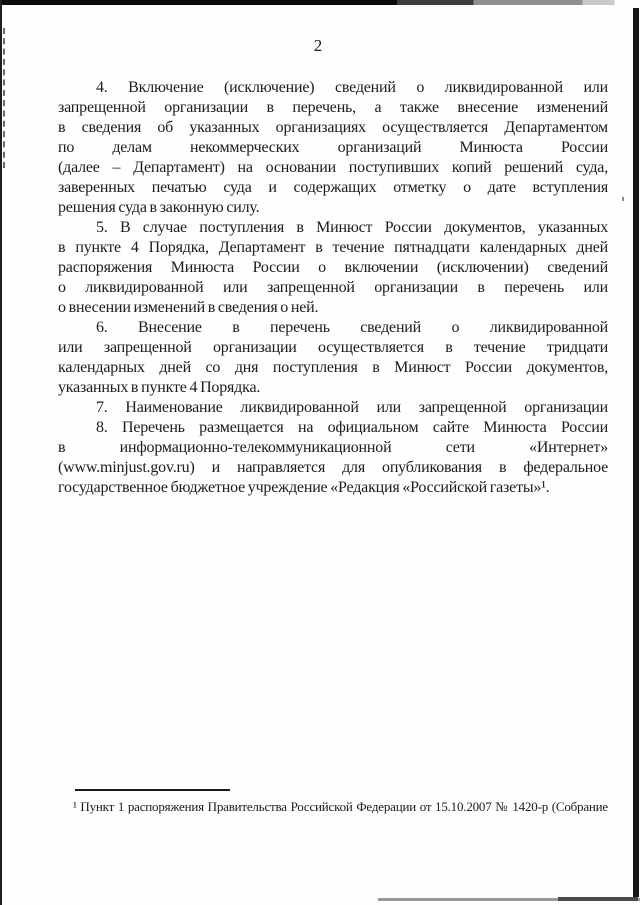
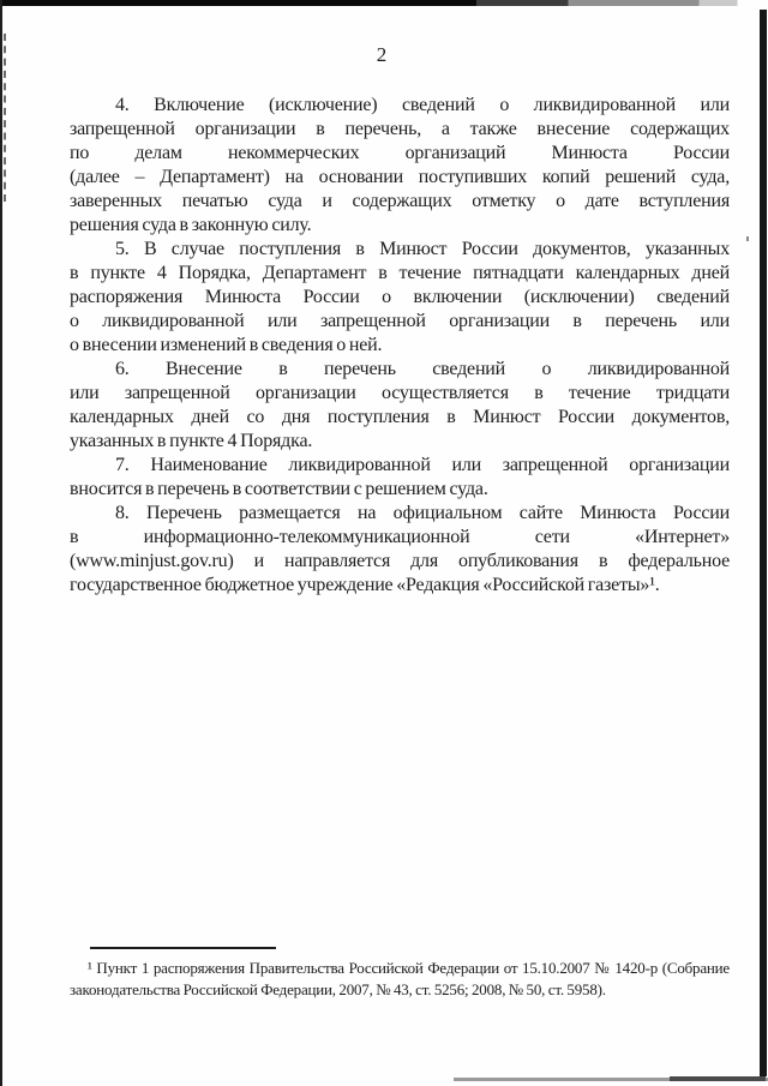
  2
  4. Включение (исключение) сведений о ликвидированной или
- запрещенной организации в перечень, а также внесение изменений
+ запрещенной организации в перечень, а также внесение содержащих
- в сведения об указанных организациях осуществляется Департаментом
  по делам некоммерческих организаций Минюста России
  (далее – Департамент) на основании поступивших копий решений суда,
  заверенных печатью суда и содержащих отметку о дате вступления
  решения суда в законную силу.
  5. В случае поступления в Минюст России документов, указанных
  в пункте 4 Порядка, Департамент в течение пятнадцати календарных дней
  распоряжения Минюста России о включении (исключении) сведений
  о ликвидированной или запрещенной организации в перечень или
  о внесении изменений в сведения о ней.
  6. Внесение в перечень сведений о ликвидированной
  или запрещенной организации осуществляется в течение тридцати
  календарных дней со дня поступления в Минюст России документов,
  указанных в пункте 4 Порядка.
  7. Наименование ликвидированной или запрещенной организации
+ вносится в перечень в соответствии с решением суда.
  8. Перечень размещается на официальном сайте Минюста России
  в информационно-телекоммуникационной сети «Интернет»
  (www.minjust.gov.ru) и направляется для опубликования в федеральное
  государственное бюджетное учреждение «Редакция «Российской газеты»¹.
  ¹ Пункт 1 распоряжения Правительства Российской Федерации от 15.10.2007 № 1420-р (Собрание
+ законодательства Российской Федерации, 2007, № 43, ст. 5256; 2008, № 50, ст. 5958).
